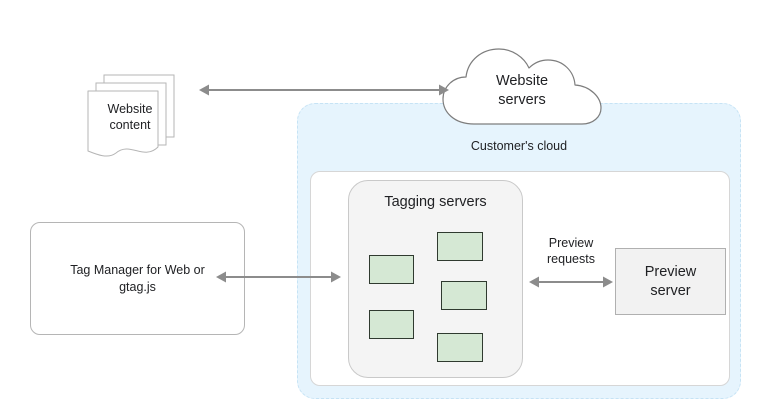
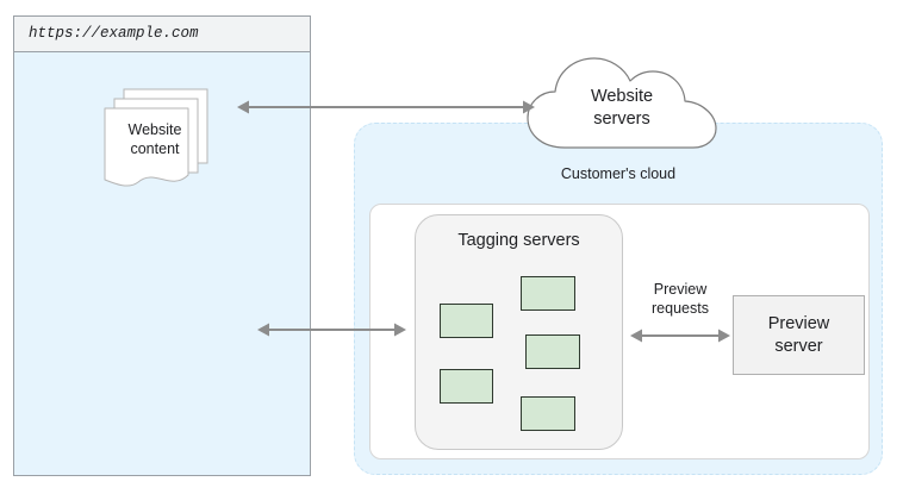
+ https://example.com
  Website
  content
- Tag Manager for Web or
- gtag.js
  Customer's cloud
  Tagging servers
  Preview
  server
  Preview
  requests
  Website
  servers
